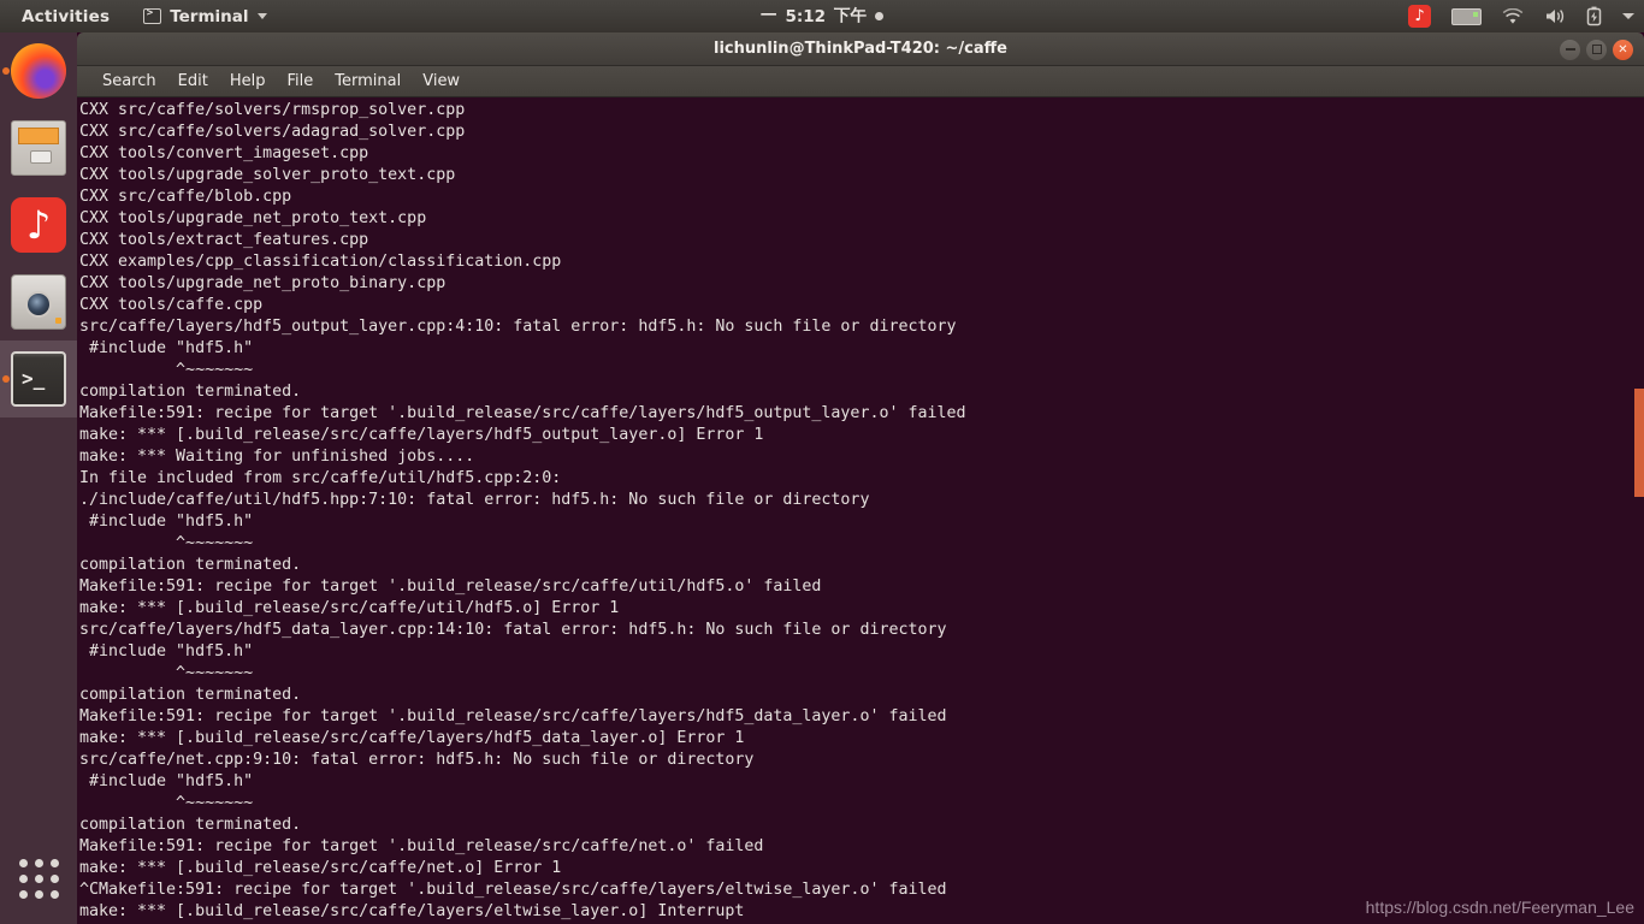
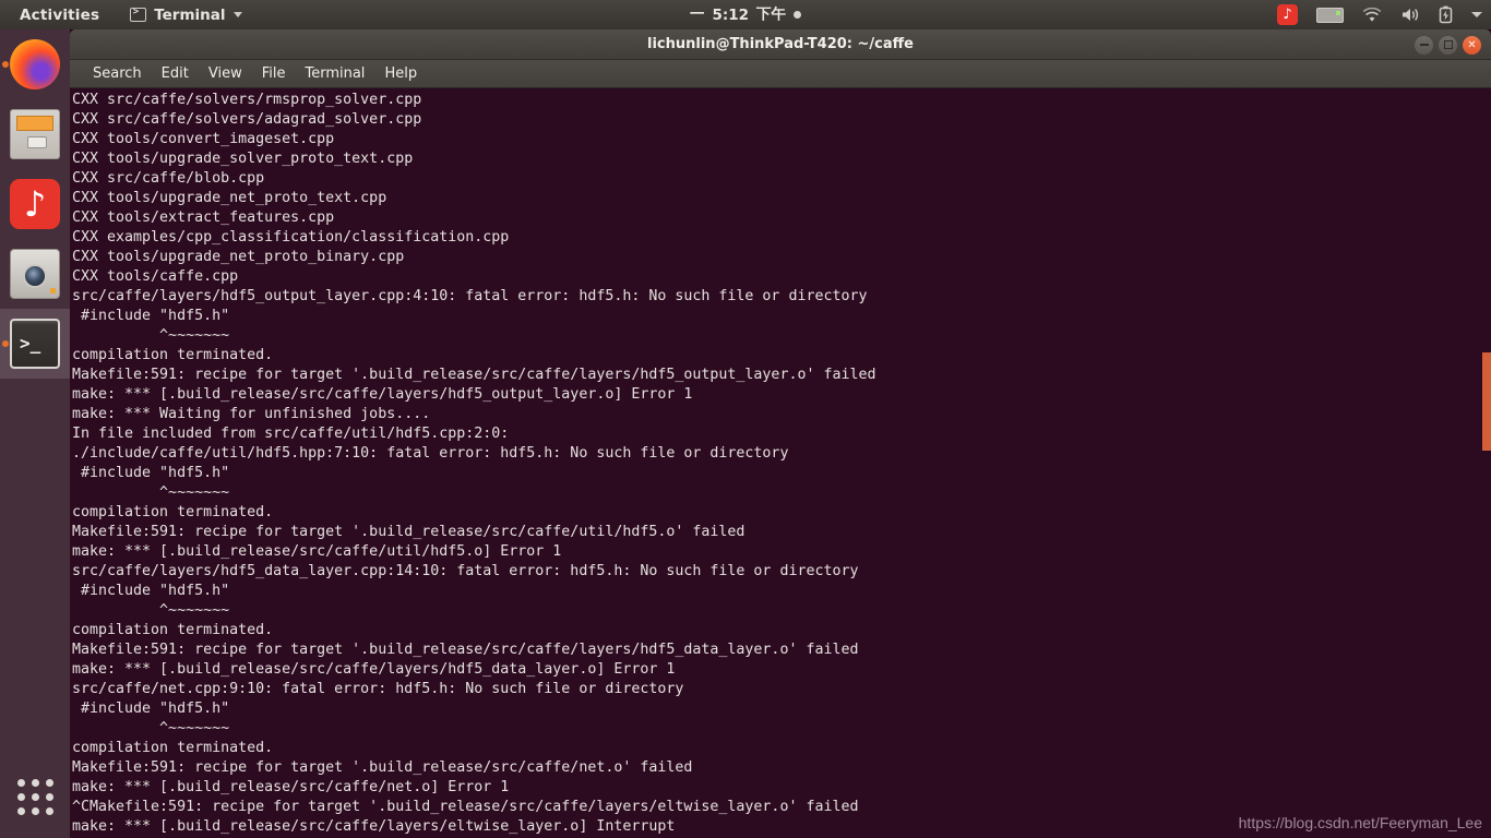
  Activities
  Terminal
  一
  5:12
  下午
  ♪
  ♪
  >_
  lichunlin@ThinkPad-T420: ~/caffe
  ✕
  Search
  Edit
- Help
+ View
  File
  Terminal
- View
+ Help
  CXX src/caffe/solvers/rmsprop_solver.cpp
  CXX src/caffe/solvers/adagrad_solver.cpp
  CXX tools/convert_imageset.cpp
  CXX tools/upgrade_solver_proto_text.cpp
  CXX src/caffe/blob.cpp
  CXX tools/upgrade_net_proto_text.cpp
  CXX tools/extract_features.cpp
  CXX examples/cpp_classification/classification.cpp
  CXX tools/upgrade_net_proto_binary.cpp
  CXX tools/caffe.cpp
  src/caffe/layers/hdf5_output_layer.cpp:4:10: fatal error: hdf5.h: No such file or directory
  #include "hdf5.h"
  ^~~~~~~~
  compilation terminated.
  Makefile:591: recipe for target '.build_release/src/caffe/layers/hdf5_output_layer.o' failed
  make: *** [.build_release/src/caffe/layers/hdf5_output_layer.o] Error 1
  make: *** Waiting for unfinished jobs....
  In file included from src/caffe/util/hdf5.cpp:2:0:
  ./include/caffe/util/hdf5.hpp:7:10: fatal error: hdf5.h: No such file or directory
  #include "hdf5.h"
  ^~~~~~~~
  compilation terminated.
  Makefile:591: recipe for target '.build_release/src/caffe/util/hdf5.o' failed
  make: *** [.build_release/src/caffe/util/hdf5.o] Error 1
  src/caffe/layers/hdf5_data_layer.cpp:14:10: fatal error: hdf5.h: No such file or directory
  #include "hdf5.h"
  ^~~~~~~~
  compilation terminated.
  Makefile:591: recipe for target '.build_release/src/caffe/layers/hdf5_data_layer.o' failed
  make: *** [.build_release/src/caffe/layers/hdf5_data_layer.o] Error 1
  src/caffe/net.cpp:9:10: fatal error: hdf5.h: No such file or directory
  #include "hdf5.h"
  ^~~~~~~~
  compilation terminated.
  Makefile:591: recipe for target '.build_release/src/caffe/net.o' failed
  make: *** [.build_release/src/caffe/net.o] Error 1
  ^CMakefile:591: recipe for target '.build_release/src/caffe/layers/eltwise_layer.o' failed
  make: *** [.build_release/src/caffe/layers/eltwise_layer.o] Interrupt
  https://blog.csdn.net/Feeryman_Lee
